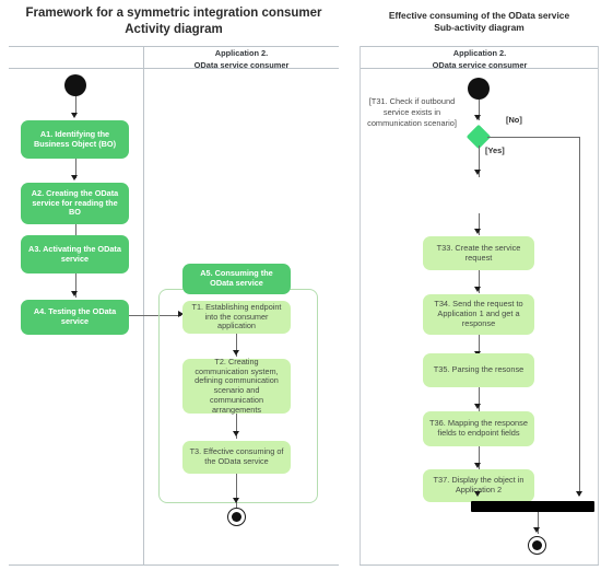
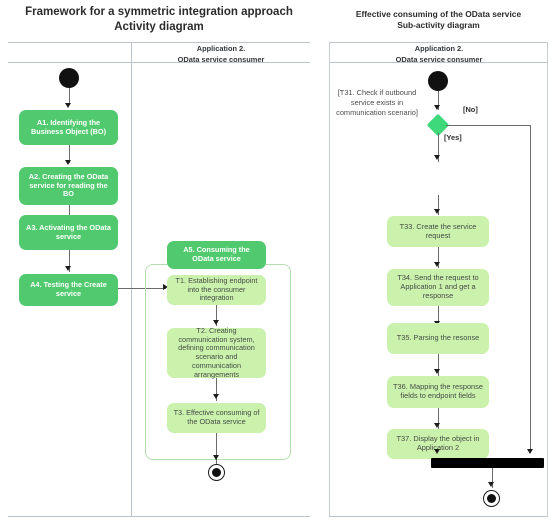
- Framework for a symmetric integration consumer
+ Framework for a symmetric integration approach
  Activity diagram
  Application 2.
  OData service consumer
  A1. Identifying the Business Object (BO)
  A2. Creating the OData service for reading the BO
  A3. Activating the OData service
- A4. Testing the OData service
+ A4. Testing the Create service
  A5. Consuming the OData service
- T1. Establishing endpoint into the consumer application
+ T1. Establishing endpoint into the consumer integration
  T2. Creating communication system, defining communication scenario and communication arrangements
  T3. Effective consuming of the OData service
  Effective consuming of the OData service
  Sub-activity diagram
  Application 2.
  OData service consumer
  [T31. Check if outbound service exists in communication scenario]
  [No]
  [Yes]
  T33. Create the service request
  T34. Send the request to Application 1 and get a response
  T35. Parsing the resonse
  T36. Mapping the response fields to endpoint fields
  T37. Display the object in Application 2
